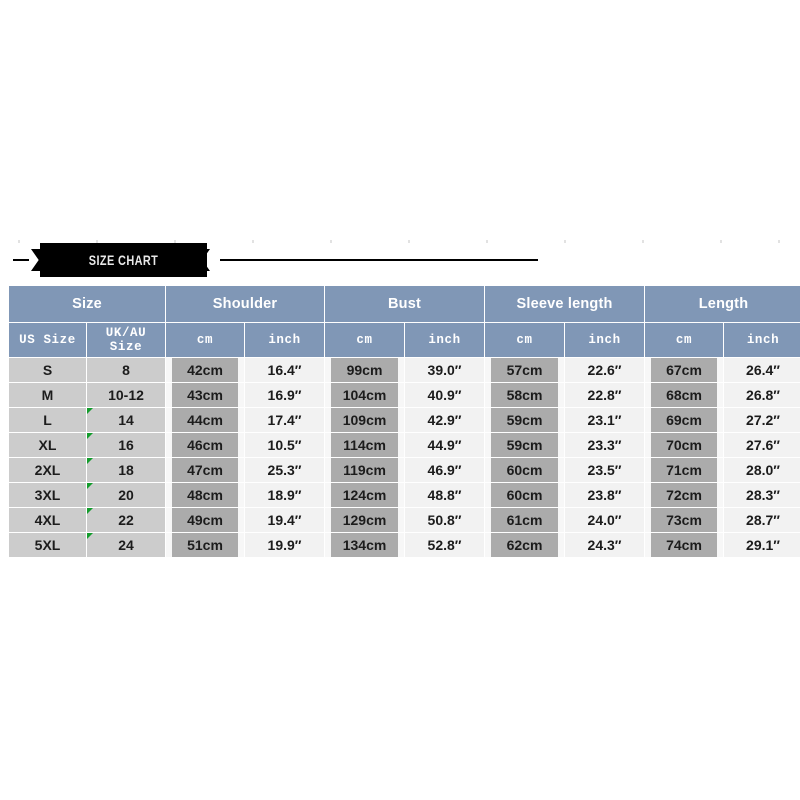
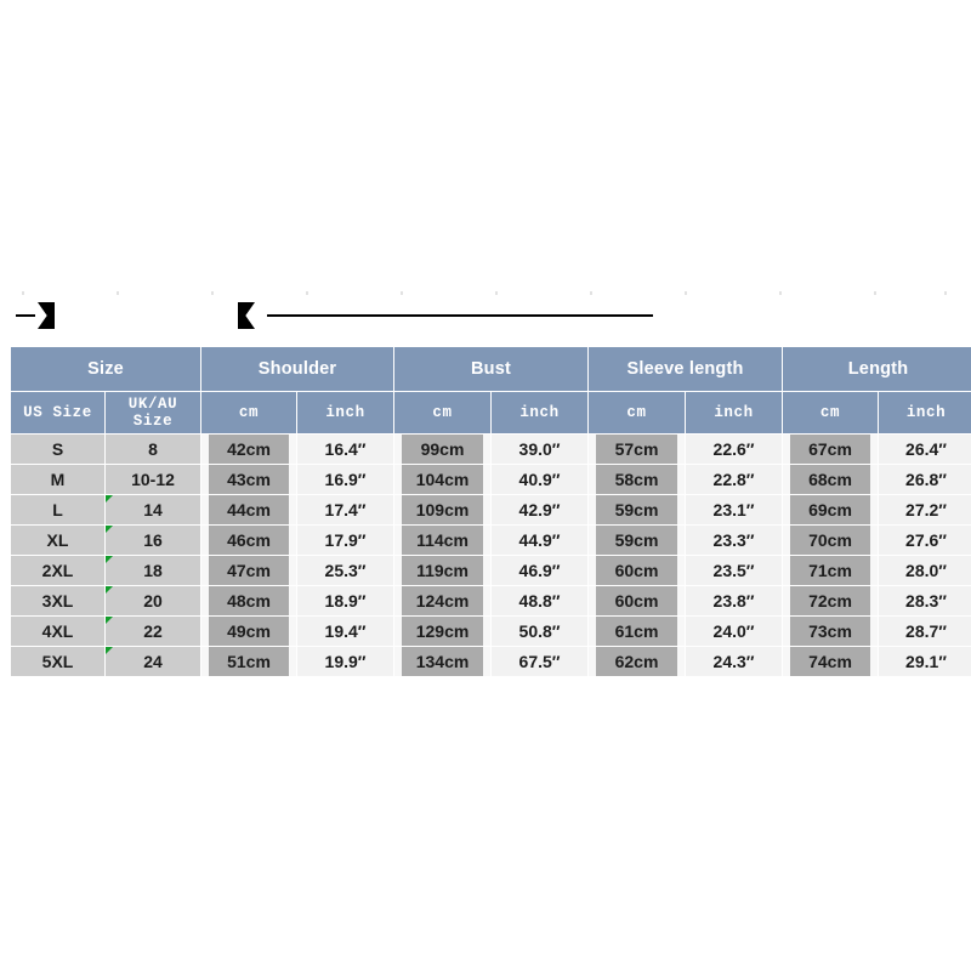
- SIZE CHART
  Size	Shoulder	Bust	Sleeve length	Length
  US Size	UK/AU Size	cm	inch	cm	inch	cm	inch	cm	inch
  S	8	42cm	16.4″	99cm	39.0″	57cm	22.6″	67cm	26.4″
  M	10-12	43cm	16.9″	104cm	40.9″	58cm	22.8″	68cm	26.8″
  L	14	44cm	17.4″	109cm	42.9″	59cm	23.1″	69cm	27.2″
- XL	16	46cm	10.5″	114cm	44.9″	59cm	23.3″	70cm	27.6″
+ XL	16	46cm	17.9″	114cm	44.9″	59cm	23.3″	70cm	27.6″
  2XL	18	47cm	25.3″	119cm	46.9″	60cm	23.5″	71cm	28.0″
  3XL	20	48cm	18.9″	124cm	48.8″	60cm	23.8″	72cm	28.3″
  4XL	22	49cm	19.4″	129cm	50.8″	61cm	24.0″	73cm	28.7″
- 5XL	24	51cm	19.9″	134cm	52.8″	62cm	24.3″	74cm	29.1″
+ 5XL	24	51cm	19.9″	134cm	67.5″	62cm	24.3″	74cm	29.1″
